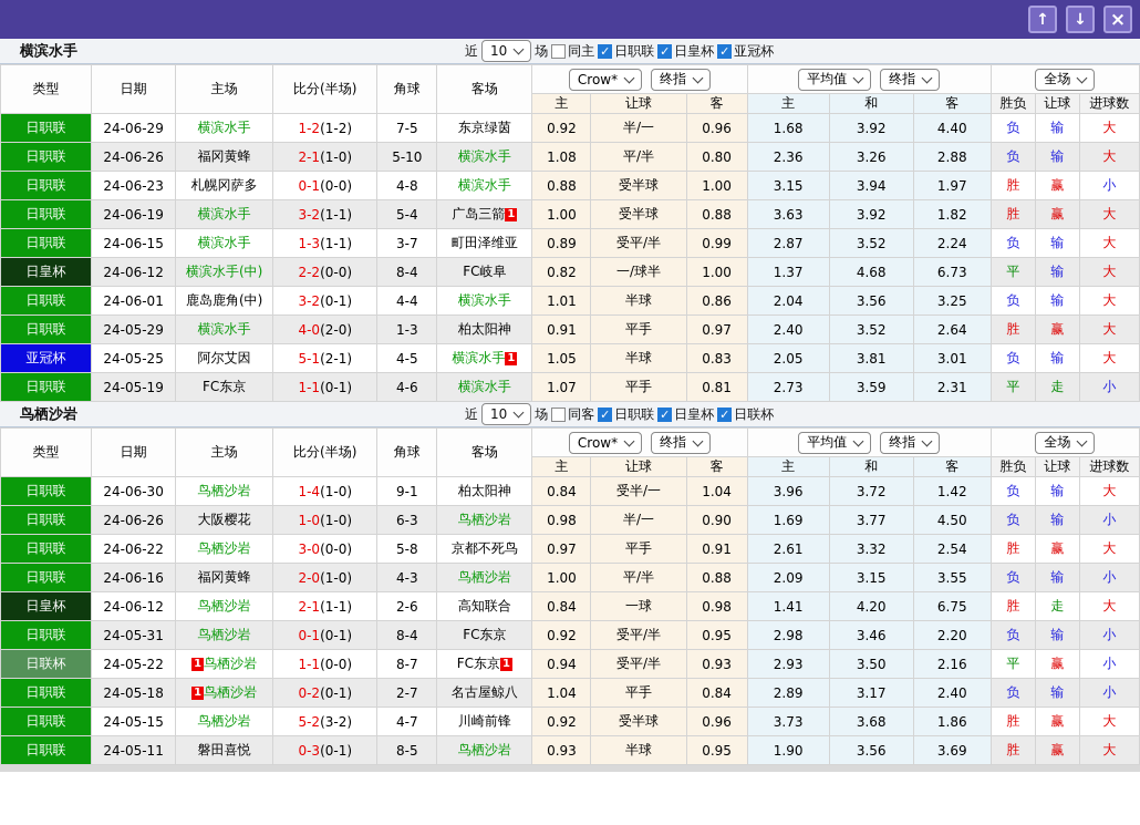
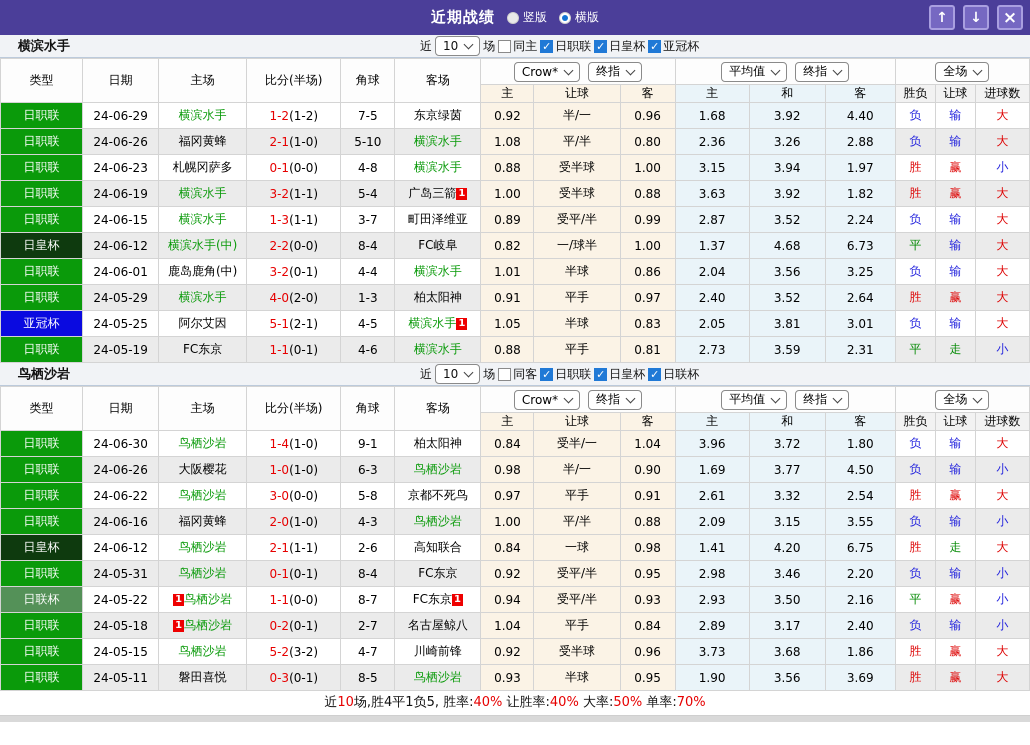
+ 近期战绩
+ 竖版
+ 横版
  ↑
  ↓
  ×
  横滨水手
  近
  10
  场
  同主
  日职联
  日皇杯
  亚冠杯
  类型	日期	主场	比分(半场)	角球	客场	Crow* 终指	平均值 终指	全场
  主	让球	客	主	和	客	胜负	让球	进球数
  日职联	24-06-29	横滨水手	1-2(1-2)	7-5	东京绿茵	0.92	半/一	0.96	1.68	3.92	4.40	负	输	大
  日职联	24-06-26	福冈黄蜂	2-1(1-0)	5-10	横滨水手	1.08	平/半	0.80	2.36	3.26	2.88	负	输	大
  日职联	24-06-23	札幌冈萨多	0-1(0-0)	4-8	横滨水手	0.88	受半球	1.00	3.15	3.94	1.97	胜	赢	小
  日职联	24-06-19	横滨水手	3-2(1-1)	5-4	广岛三箭 1	1.00	受半球	0.88	3.63	3.92	1.82	胜	赢	大
  日职联	24-06-15	横滨水手	1-3(1-1)	3-7	町田泽维亚	0.89	受平/半	0.99	2.87	3.52	2.24	负	输	大
  日皇杯	24-06-12	横滨水手(中)	2-2(0-0)	8-4	FC岐阜	0.82	一/球半	1.00	1.37	4.68	6.73	平	输	大
  日职联	24-06-01	鹿岛鹿角(中)	3-2(0-1)	4-4	横滨水手	1.01	半球	0.86	2.04	3.56	3.25	负	输	大
  日职联	24-05-29	横滨水手	4-0(2-0)	1-3	柏太阳神	0.91	平手	0.97	2.40	3.52	2.64	胜	赢	大
  亚冠杯	24-05-25	阿尔艾因	5-1(2-1)	4-5	横滨水手 1	1.05	半球	0.83	2.05	3.81	3.01	负	输	大
- 日职联	24-05-19	FC东京	1-1(0-1)	4-6	横滨水手	1.07	平手	0.81	2.73	3.59	2.31	平	走	小
+ 日职联	24-05-19	FC东京	1-1(0-1)	4-6	横滨水手	0.88	平手	0.81	2.73	3.59	2.31	平	走	小
  鸟栖沙岩
  近
  10
  场
  同客
  日职联
  日皇杯
  日联杯
  类型	日期	主场	比分(半场)	角球	客场	Crow* 终指	平均值 终指	全场
  主	让球	客	主	和	客	胜负	让球	进球数
- 日职联	24-06-30	鸟栖沙岩	1-4(1-0)	9-1	柏太阳神	0.84	受半/一	1.04	3.96	3.72	1.42	负	输	大
+ 日职联	24-06-30	鸟栖沙岩	1-4(1-0)	9-1	柏太阳神	0.84	受半/一	1.04	3.96	3.72	1.80	负	输	大
  日职联	24-06-26	大阪樱花	1-0(1-0)	6-3	鸟栖沙岩	0.98	半/一	0.90	1.69	3.77	4.50	负	输	小
  日职联	24-06-22	鸟栖沙岩	3-0(0-0)	5-8	京都不死鸟	0.97	平手	0.91	2.61	3.32	2.54	胜	赢	大
  日职联	24-06-16	福冈黄蜂	2-0(1-0)	4-3	鸟栖沙岩	1.00	平/半	0.88	2.09	3.15	3.55	负	输	小
  日皇杯	24-06-12	鸟栖沙岩	2-1(1-1)	2-6	高知联合	0.84	一球	0.98	1.41	4.20	6.75	胜	走	大
  日职联	24-05-31	鸟栖沙岩	0-1(0-1)	8-4	FC东京	0.92	受平/半	0.95	2.98	3.46	2.20	负	输	小
  日联杯	24-05-22	1 鸟栖沙岩	1-1(0-0)	8-7	FC东京 1	0.94	受平/半	0.93	2.93	3.50	2.16	平	赢	小
  日职联	24-05-18	1 鸟栖沙岩	0-2(0-1)	2-7	名古屋鲸八	1.04	平手	0.84	2.89	3.17	2.40	负	输	小
  日职联	24-05-15	鸟栖沙岩	5-2(3-2)	4-7	川崎前锋	0.92	受半球	0.96	3.73	3.68	1.86	胜	赢	大
  日职联	24-05-11	磐田喜悦	0-3(0-1)	8-5	鸟栖沙岩	0.93	半球	0.95	1.90	3.56	3.69	胜	赢	大
+ 近10场,胜4平1负5, 胜率:40% 让胜率:40% 大率:50% 单率:70%
